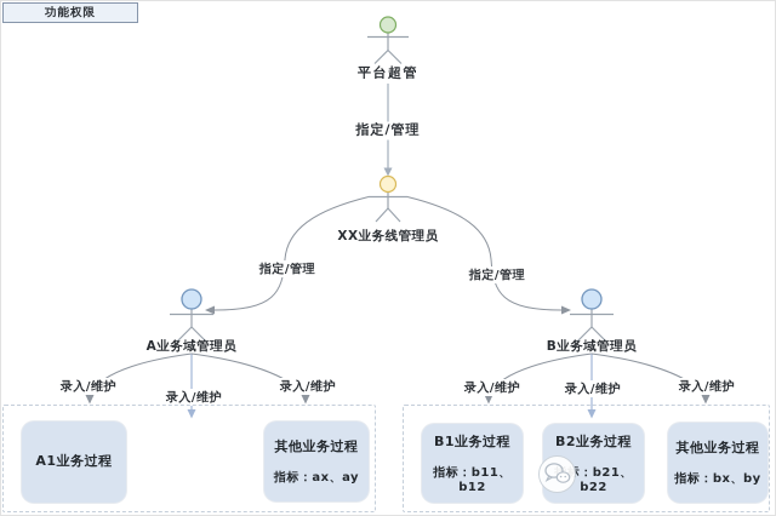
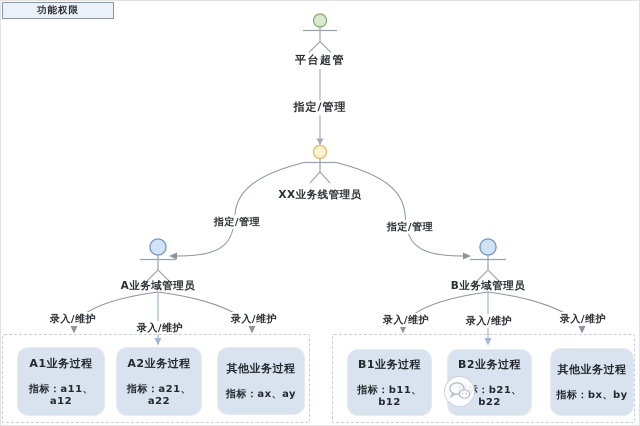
  功能权限
  平台超管
  XX业务线管理员
  A业务域管理员
  B业务域管理员
  指定/管理
  指定/管理
  指定/管理
  录入/维护
  录入/维护
  录入/维护
  录入/维护
  录入/维护
  录入/维护
  A1业务过程
+ 指标：a11、a12
+ A2业务过程
+ 指标：a21、a22
  其他业务过程
  指标：ax、ay
  B1业务过程
  指标：b11、b12
  B2业务过程
  ：b21、b22
  其他业务过程
  指标：bx、by
